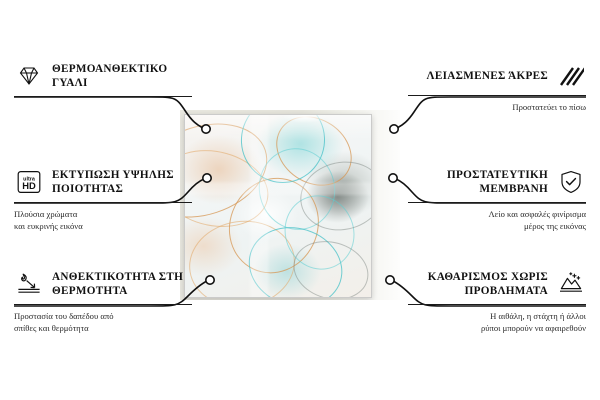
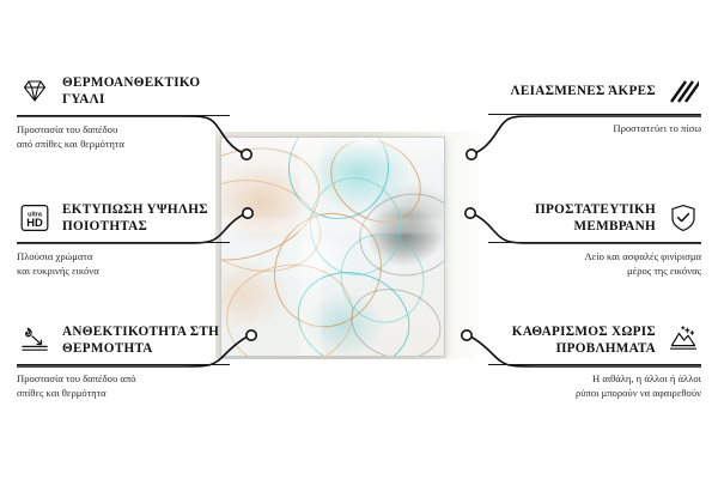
  ΘΕΡΜΟΑΝΘΕΚΤΙΚΟ ΓΥΑΛΙ
+ Προστασία του δαπέδου
+ από σπίθες και θερμότητα
  HD
  ΕΚΤΥΠΩΣΗ ΥΨΗΛΗΣ ΠΟΙΟΤΗΤΑΣ
  Πλούσια χρώματα
  και ευκρινής εικόνα
  ΑΝΘΕΚΤΙΚΟΤΗΤΑ ΣΤΗ ΘΕΡΜΟΤΗΤΑ
  Προστασία του δαπέδου από
  σπίθες και θερμότητα
  ΛΕΙΑΣΜΕΝΕΣ ΆΚΡΕΣ
  Προστατεύει το πίσω
  ΠΡΟΣΤΑΤΕΥΤΙΚΗ ΜΕΜΒΡΑΝΗ
  Λείο και ασφαλές φινίρισμα
  μέρος της εικόνας
  ΚΑΘΑΡΙΣΜΟΣ ΧΩΡΙΣ ΠΡΟΒΛΗΜΑΤΑ
- Η αιθάλη, η στάχτη ή άλλοι
+ Η αιθάλη, η άλλοι ή άλλοι
  ρύποι μπορούν να αφαιρεθούν
